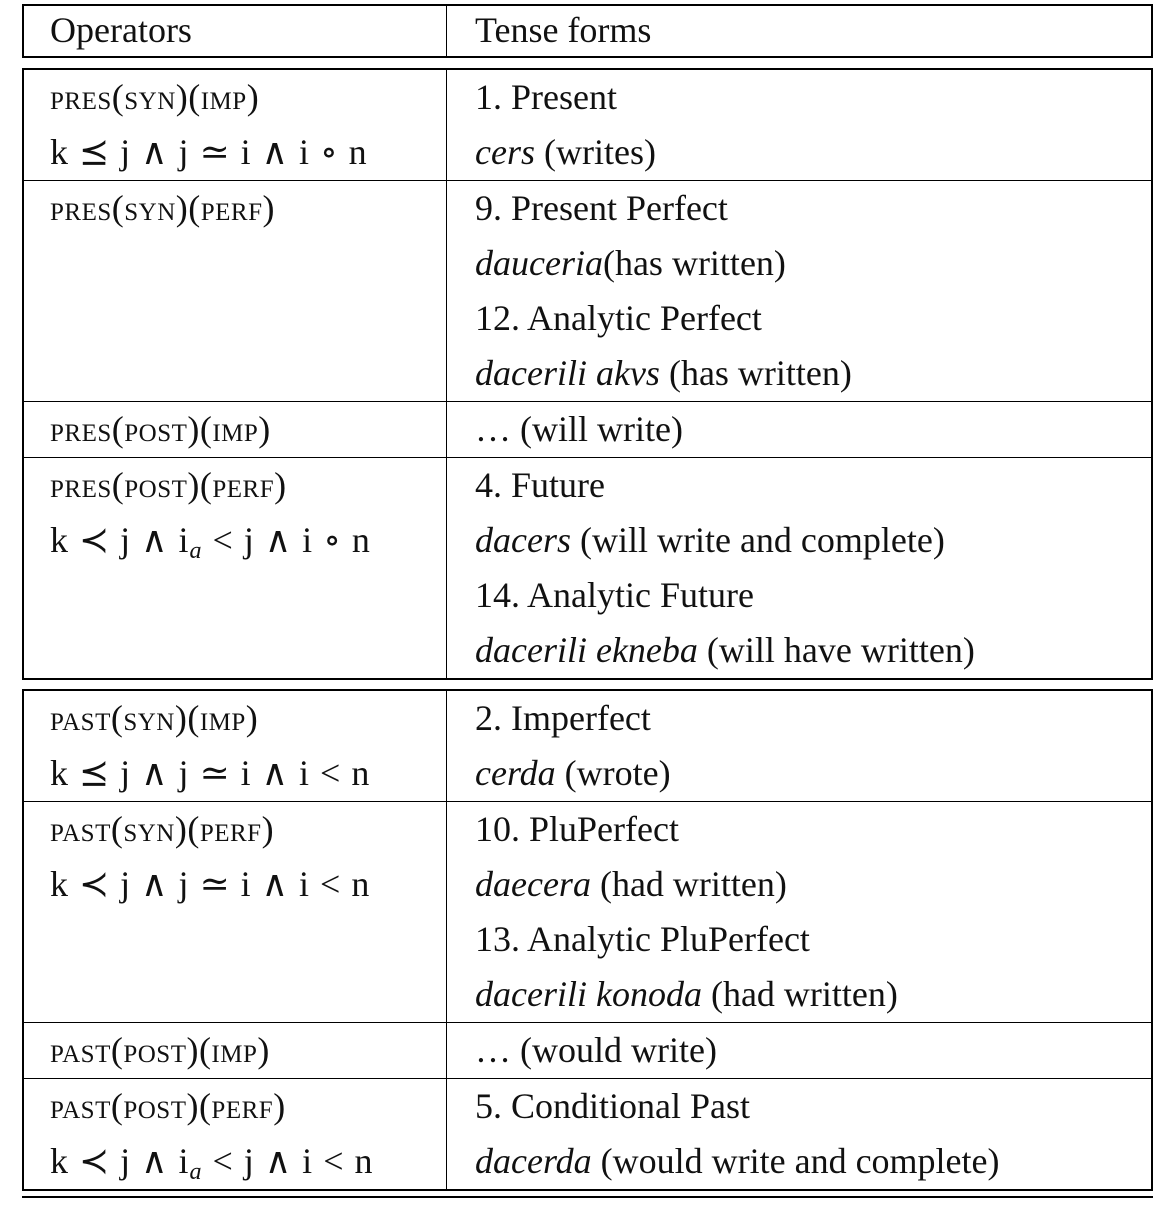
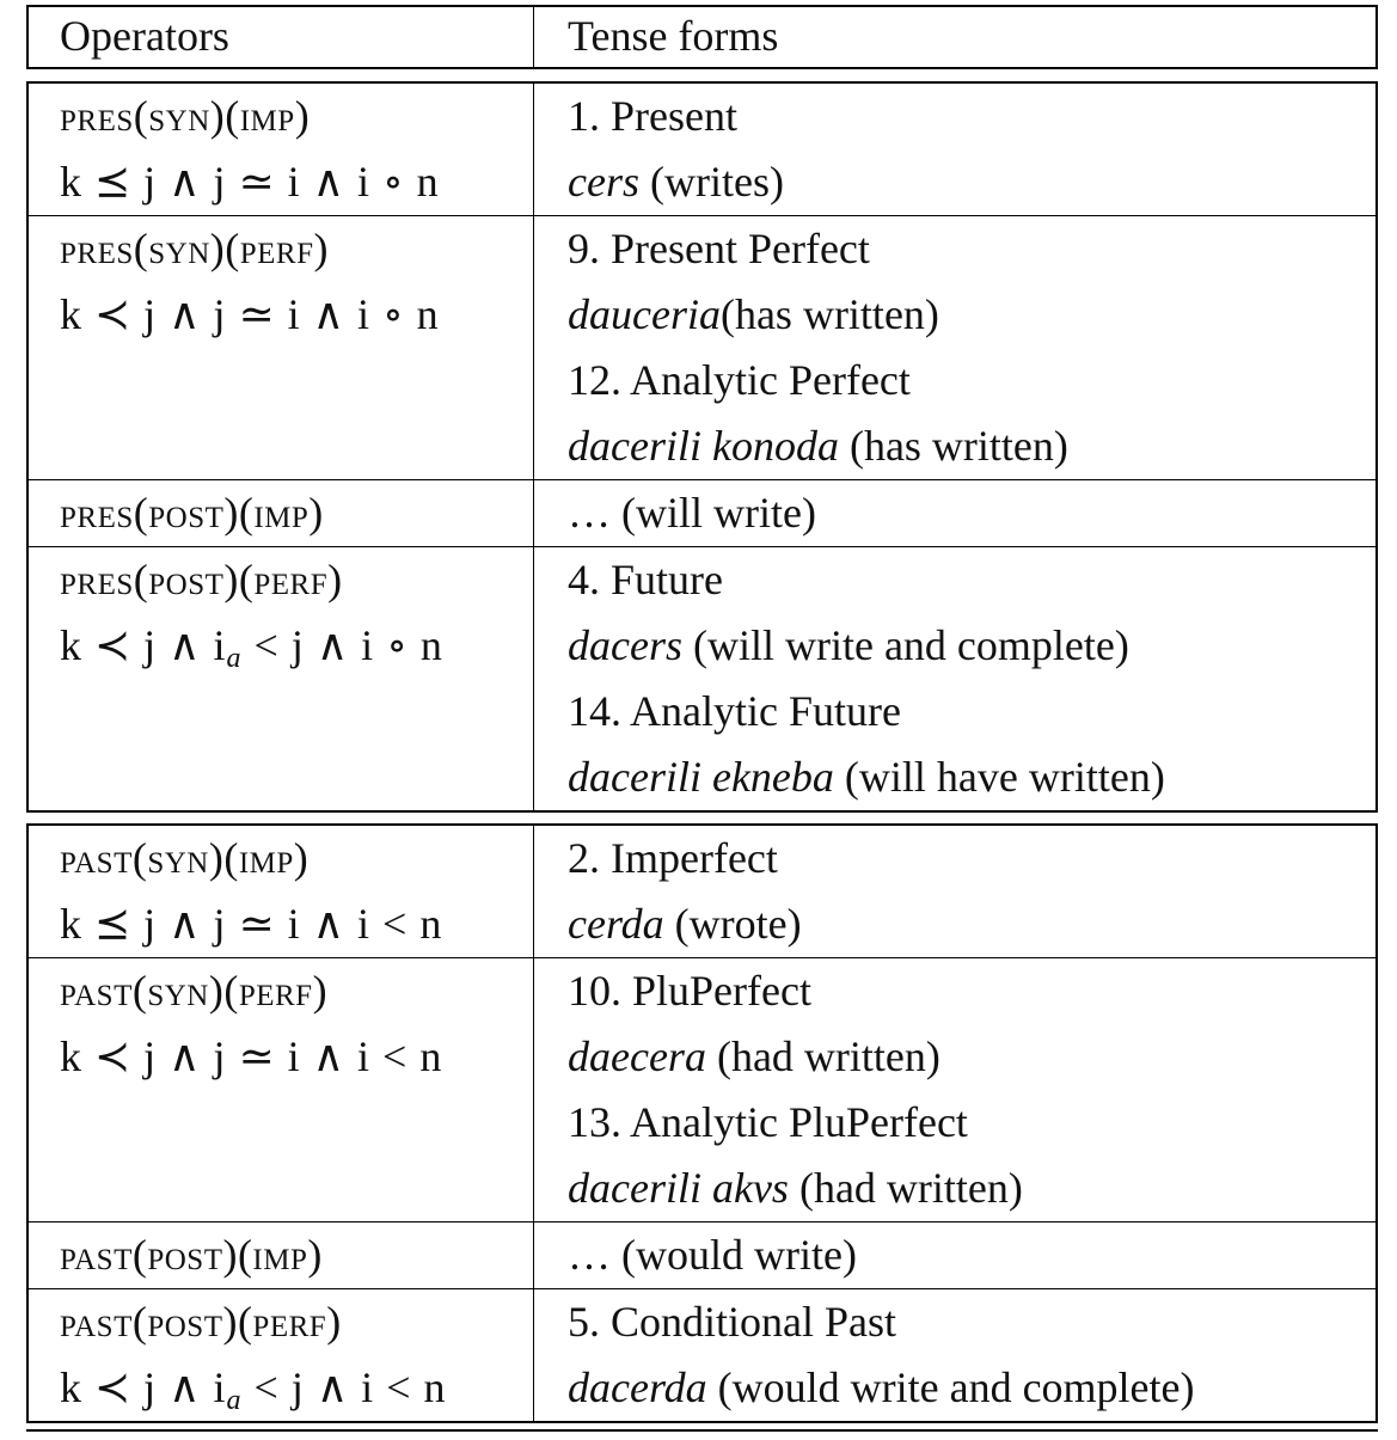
  Operators
  Tense forms
  pres(syn)(imp)
  k ⪯ j ∧ j ≃ i ∧ i ∘ n
  1. Present
  cers (writes)
  pres(syn)(perf)
+ k ≺ j ∧ j ≃ i ∧ i ∘ n
  9. Present Perfect
  dauceria(has written)
  12. Analytic Perfect
- dacerili akvs (has written)
+ dacerili konoda (has written)
  pres(post)(imp)
  … (will write)
  pres(post)(perf)
  k ≺ j ∧ ia < j ∧ i ∘ n
  4. Future
  dacers (will write and complete)
  14. Analytic Future
  dacerili ekneba (will have written)
  past(syn)(imp)
  k ⪯ j ∧ j ≃ i ∧ i < n
  2. Imperfect
  cerda (wrote)
  past(syn)(perf)
  k ≺ j ∧ j ≃ i ∧ i < n
  10. PluPerfect
  daecera (had written)
  13. Analytic PluPerfect
- dacerili konoda (had written)
+ dacerili akvs (had written)
  past(post)(imp)
  … (would write)
  past(post)(perf)
  k ≺ j ∧ ia < j ∧ i < n
  5. Conditional Past
  dacerda (would write and complete)
